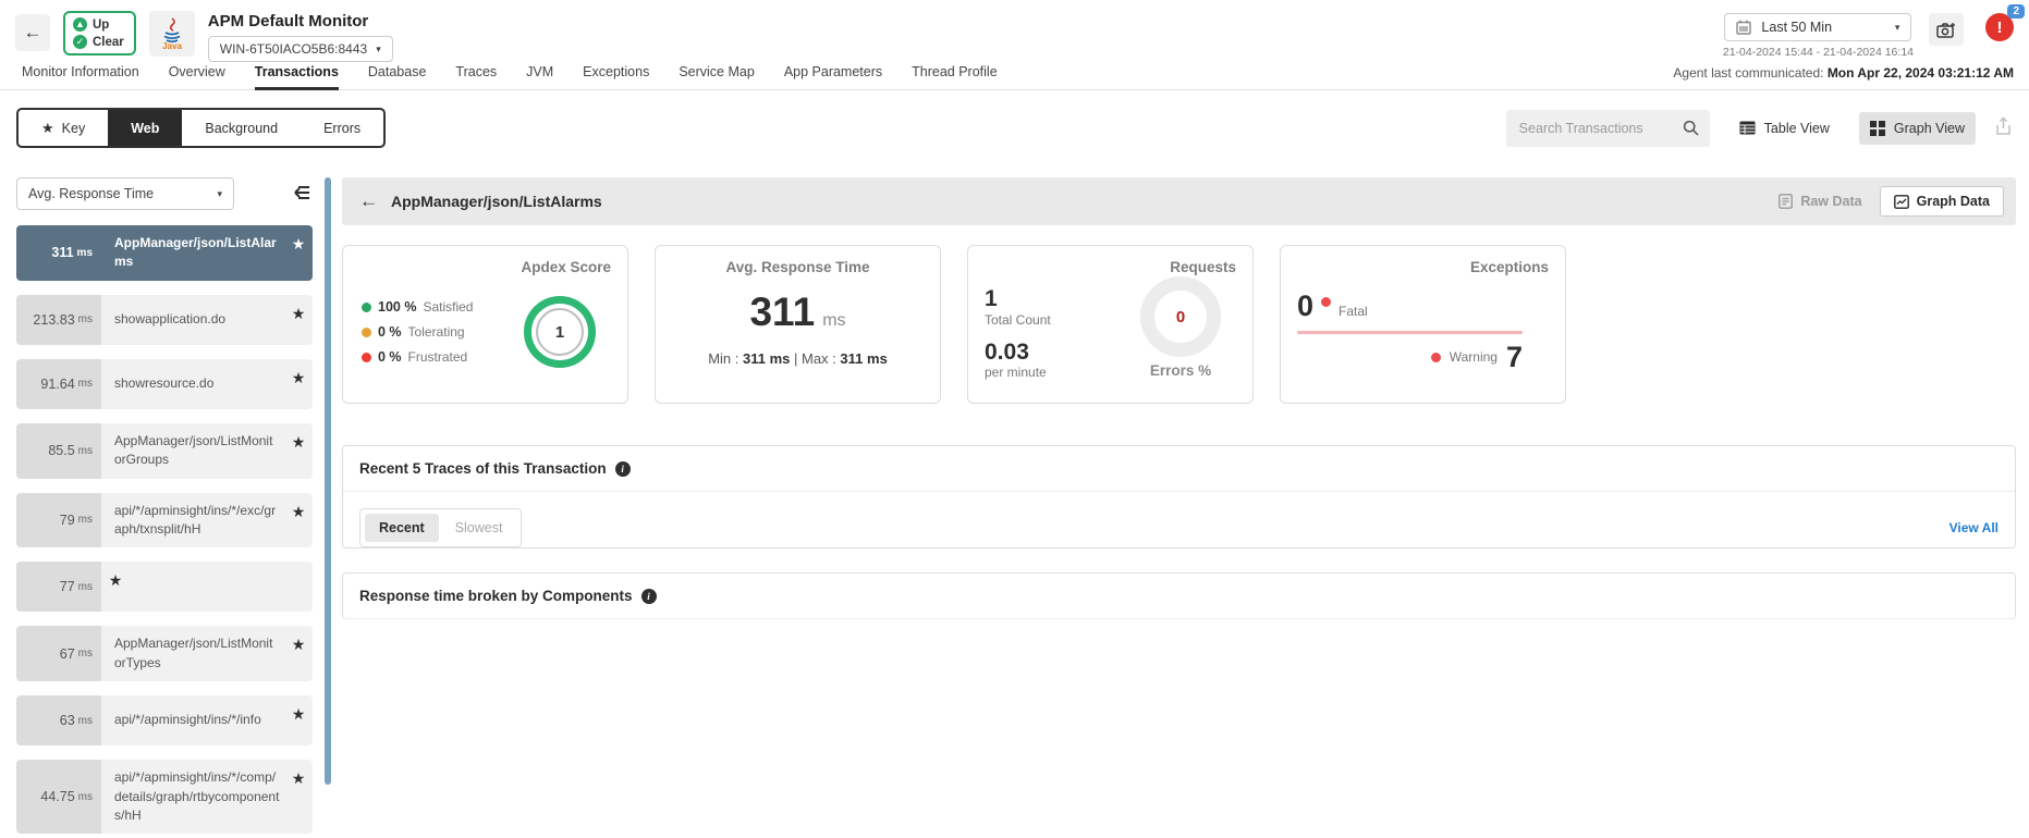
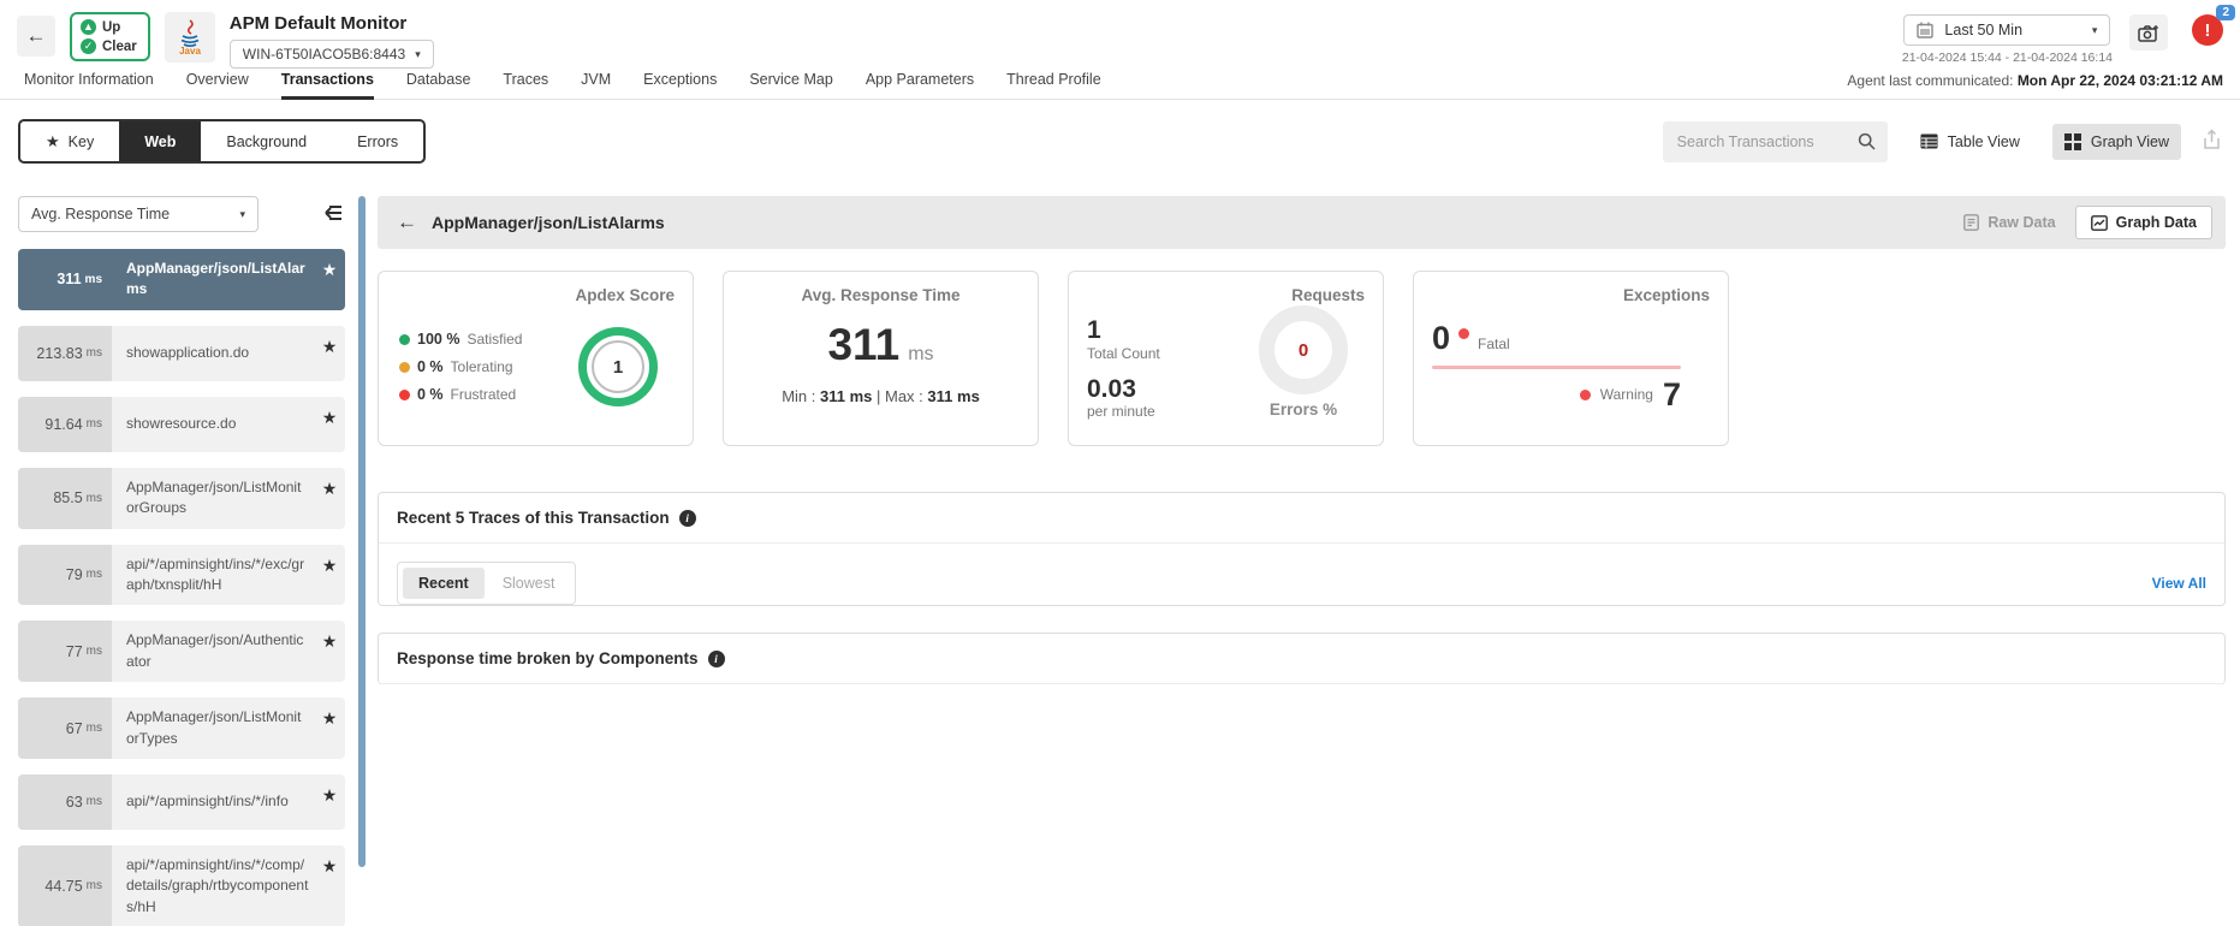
  ←
  ▲
  Up
  ✓
  Clear
  Java
  APM Default Monitor
  WIN-6T50IACO5B6:8443
  ▾
  Last 50 Min
  ▾
  21-04-2024 15:44 - 21-04-2024 16:14
  !
  2
  Monitor Information
  Overview
  Transactions
  Database
  Traces
  JVM
  Exceptions
  Service Map
  App Parameters
  Thread Profile
  Agent last communicated: Mon Apr 22, 2024 03:21:12 AM
  ★
  Key
  Web
  Background
  Errors
  Search Transactions
  Table View
  Graph View
  Avg. Response Time
  ▾
  311
  ms
  AppManager/json/ListAlarms
  ★
  213.83
  ms
  showapplication.do
  ★
  91.64
  ms
  showresource.do
  ★
  85.5
  ms
  AppManager/json/ListMonitorGroups
  ★
  79
  ms
  api/*/apminsight/ins/*/exc/graph/txnsplit/hH
  ★
  77
  ms
+ AppManager/json/Authenticator
  ★
  67
  ms
  AppManager/json/ListMonitorTypes
  ★
  63
  ms
  api/*/apminsight/ins/*/info
  ★
  44.75
  ms
  api/*/apminsight/ins/*/comp/details/graph/rtbycomponents/hH
  ★
  ←
  AppManager/json/ListAlarms
  Raw Data
  Graph Data
  Apdex Score
  100 %
  Satisfied
  0 %
  Tolerating
  0 %
  Frustrated
  1
  Avg. Response Time
  311 ms
  Min : 311 ms | Max : 311 ms
  Requests
  1
  Total Count
  0.03
  per minute
  0
  Errors %
  Exceptions
  0
  Fatal
  Warning
  7
  Recent 5 Traces of this Transaction
  i
  Recent
  Slowest
  View All
  Response time broken by Components
  i
